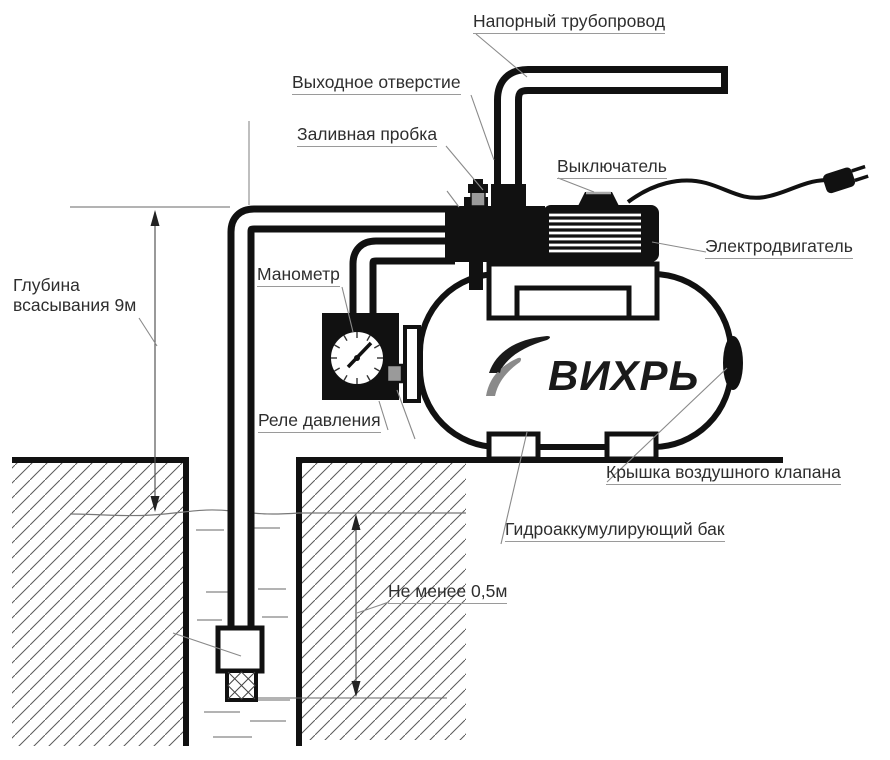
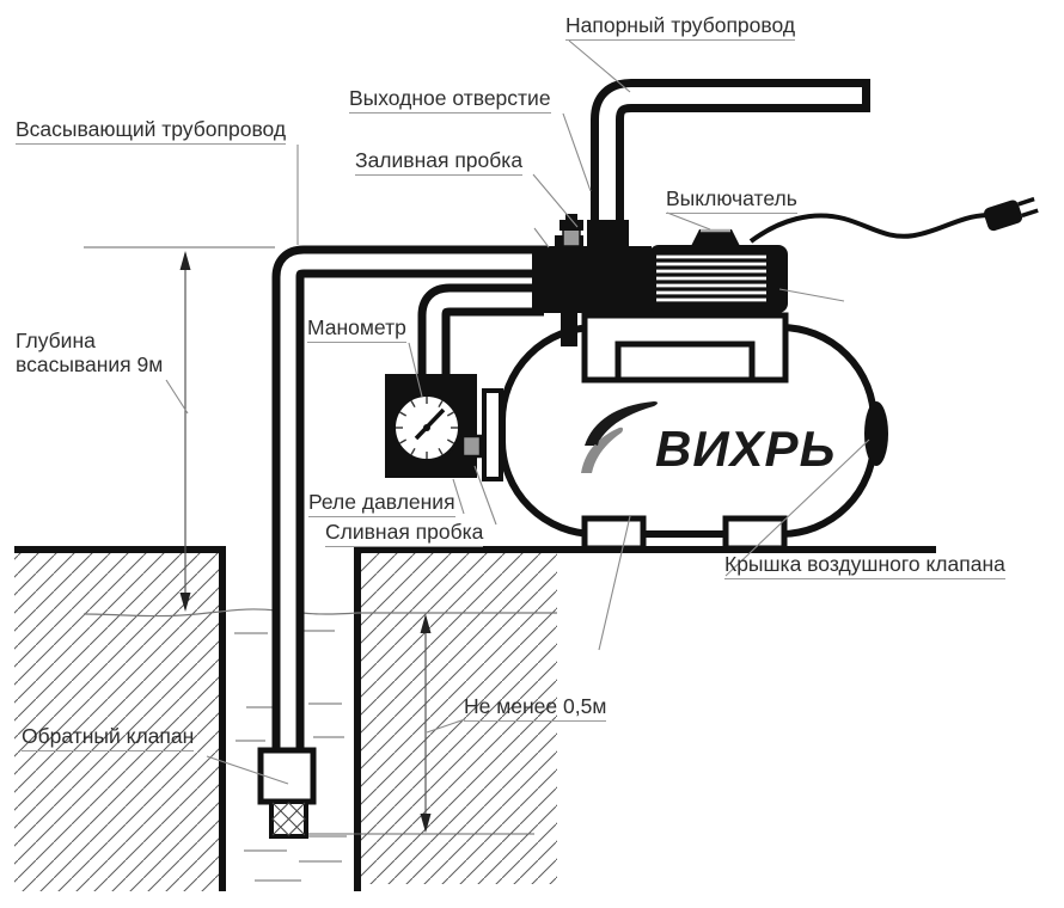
  ВИХРЬ
  Напорный трубопровод
  Выходное отверстие
+ Всасывающий трубопровод
  Заливная пробка
  Выключатель
- Электродвигатель
  Манометр
  Глубина
  всасывания 9м
  Реле давления
+ Сливная пробка
+ Обратный клапан
  Не менее 0,5м
  Крышка воздушного клапана
- Гидроаккумулирующий бак
